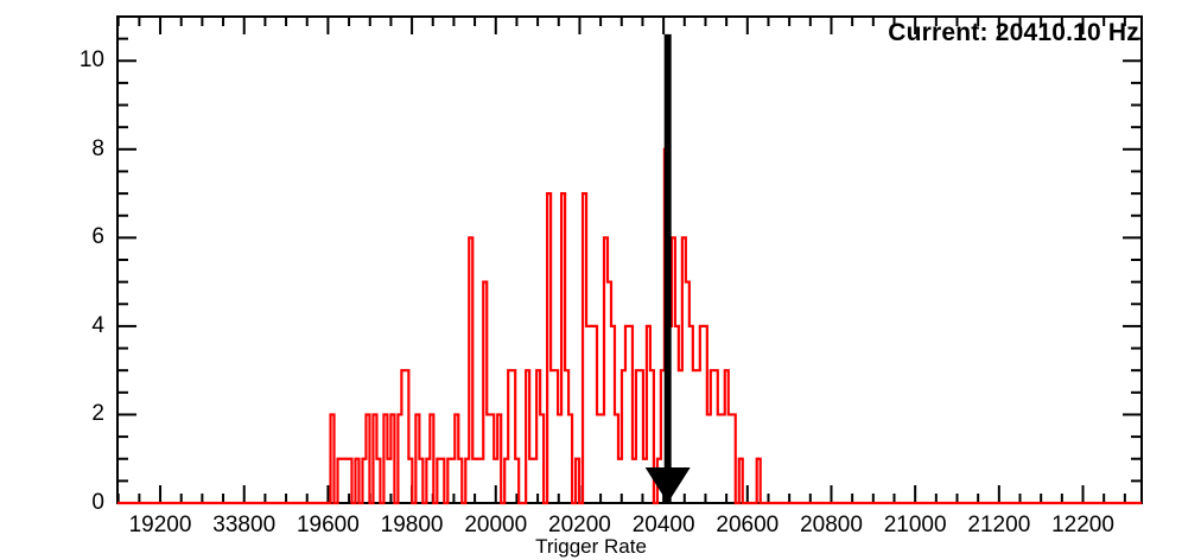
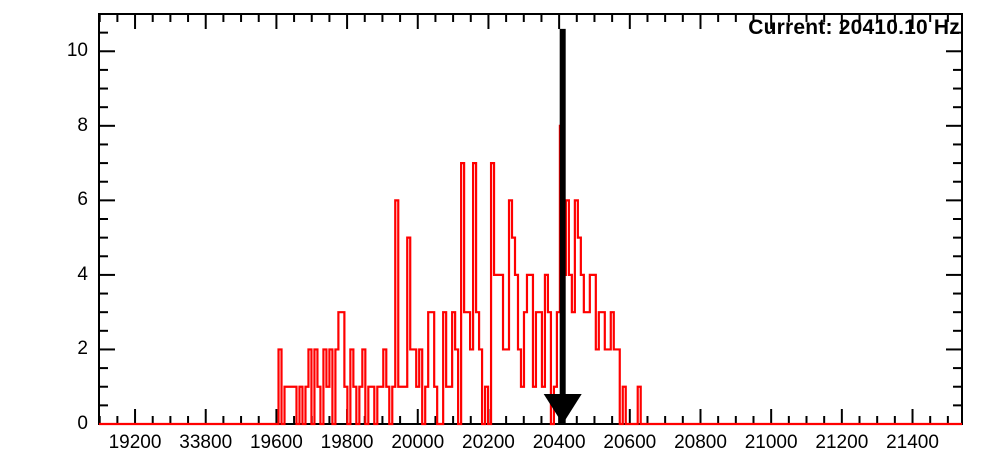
  0
  2
  4
  6
  8
  10
  19200
  33800
  19600
  19800
  20000
  20200
  20400
  20600
  20800
  21000
  21200
- 12200
+ 21400
- Trigger Rate
  Current: 20410.10 Hz
